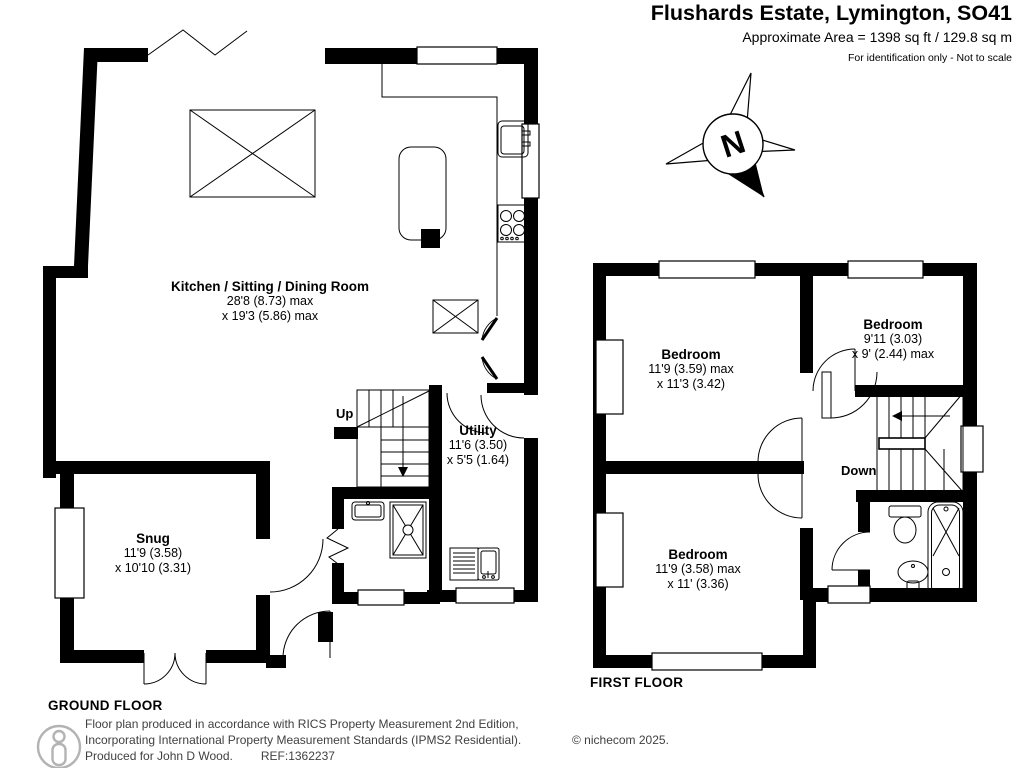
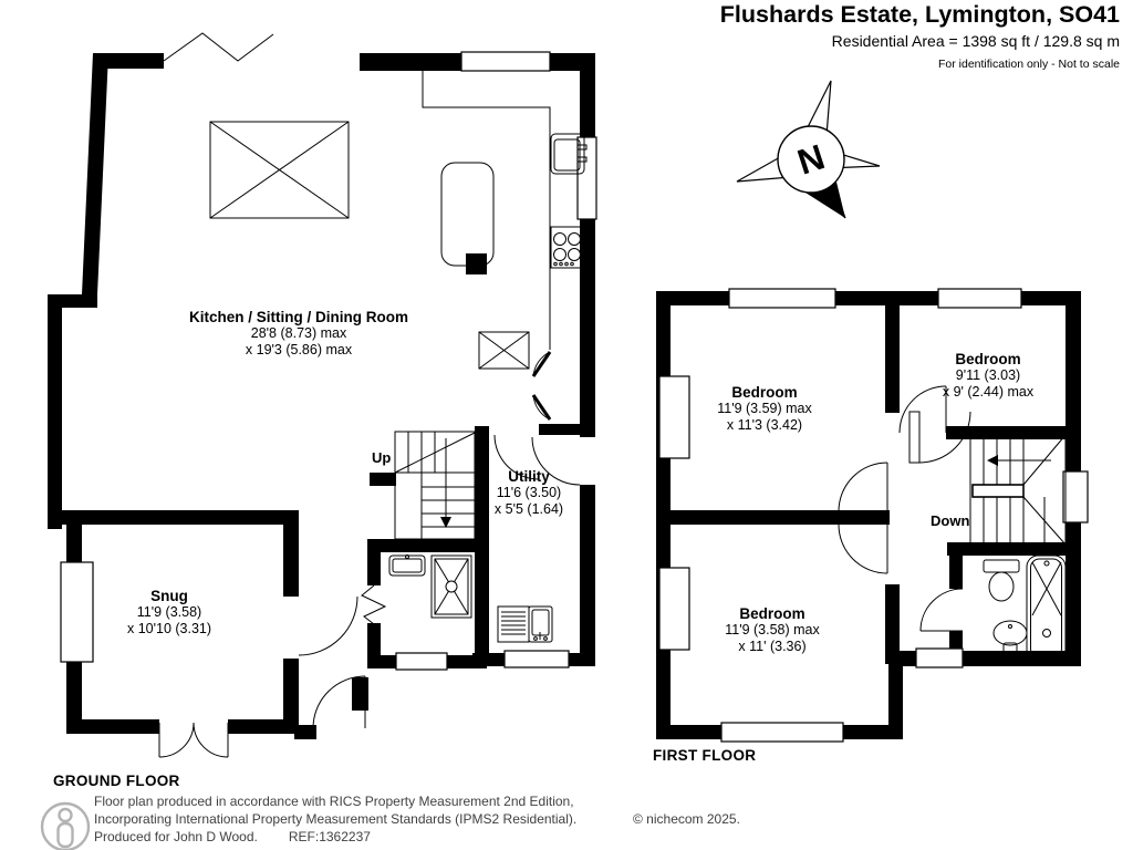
  Flushards Estate, Lymington, SO41
- Approximate Area = 1398 sq ft / 129.8 sq m
+ Residential Area = 1398 sq ft / 129.8 sq m
  For identification only - Not to scale
  Kitchen / Sitting / Dining Room
  28'8 (8.73) max
  x 19'3 (5.86) max
  Snug
  11'9 (3.58)
  x 10'10 (3.31)
  Utility
  11'6 (3.50)
  x 5'5 (1.64)
  Up
  Bedroom
  11'9 (3.59) max
  x 11'3 (3.42)
  Bedroom
  9'11 (3.03)
  x 9' (2.44) max
  Bedroom
  11'9 (3.58) max
  x 11' (3.36)
  Down
  GROUND FLOOR
  FIRST FLOOR
  Floor plan produced in accordance with RICS Property Measurement 2nd Edition,
  Incorporating International Property Measurement Standards (IPMS2 Residential).
  © nichecom 2025.
  Produced for John D Wood. REF:1362237
